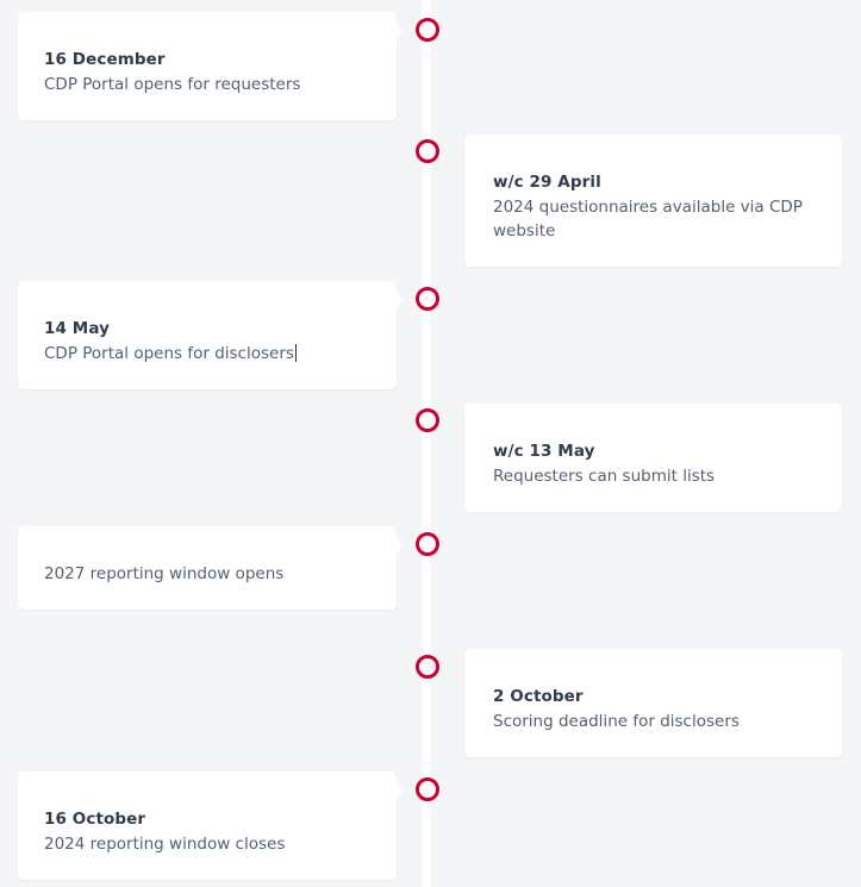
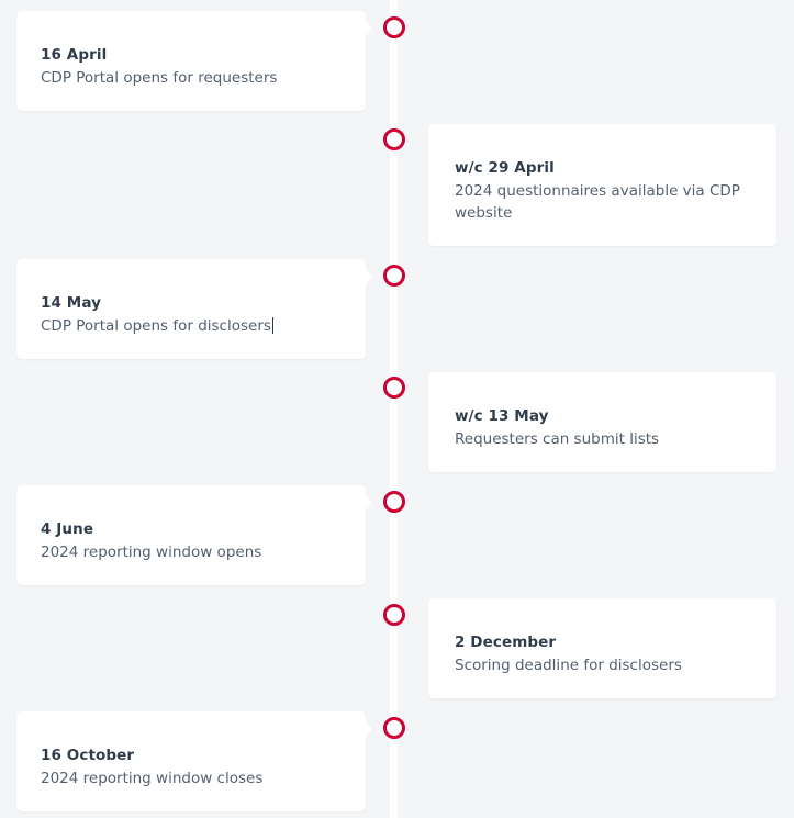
- 16 December
+ 16 April
  CDP Portal opens for requesters
  w/c 29 April
  2024 questionnaires available via CDP website
  14 May
  CDP Portal opens for disclosers
  w/c 13 May
  Requesters can submit lists
+ 4 June
- 2027 reporting window opens
+ 2024 reporting window opens
- 2 October
+ 2 December
  Scoring deadline for disclosers
  16 October
  2024 reporting window closes
